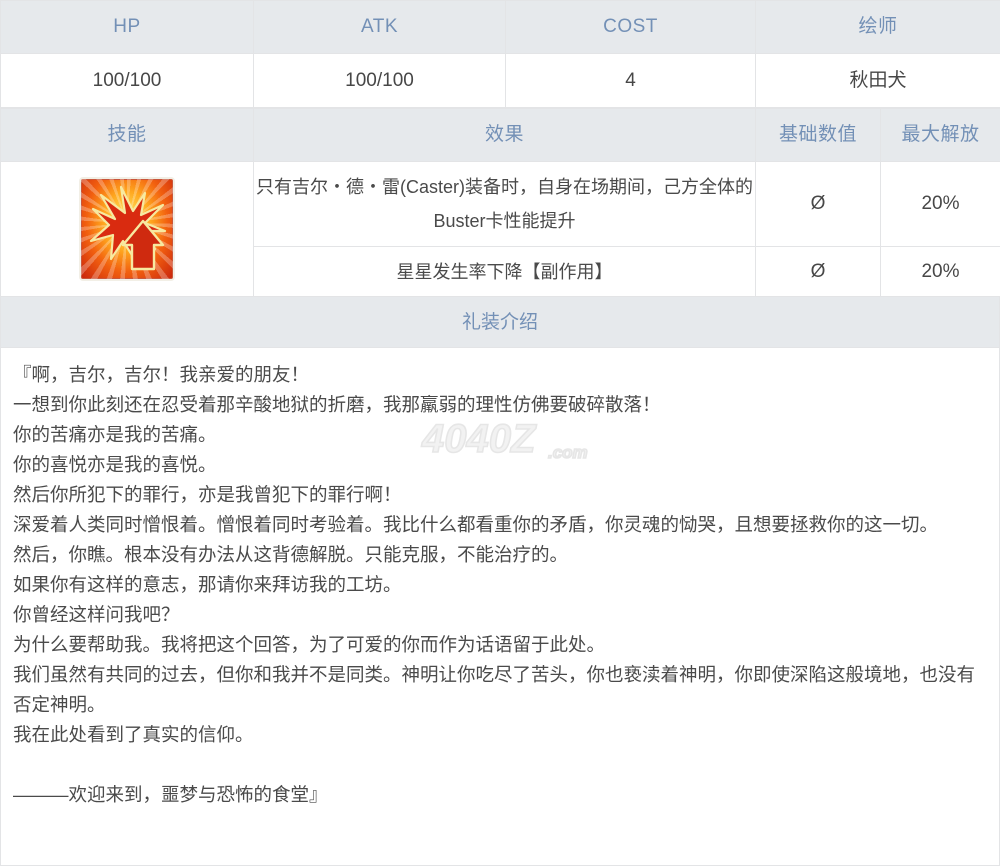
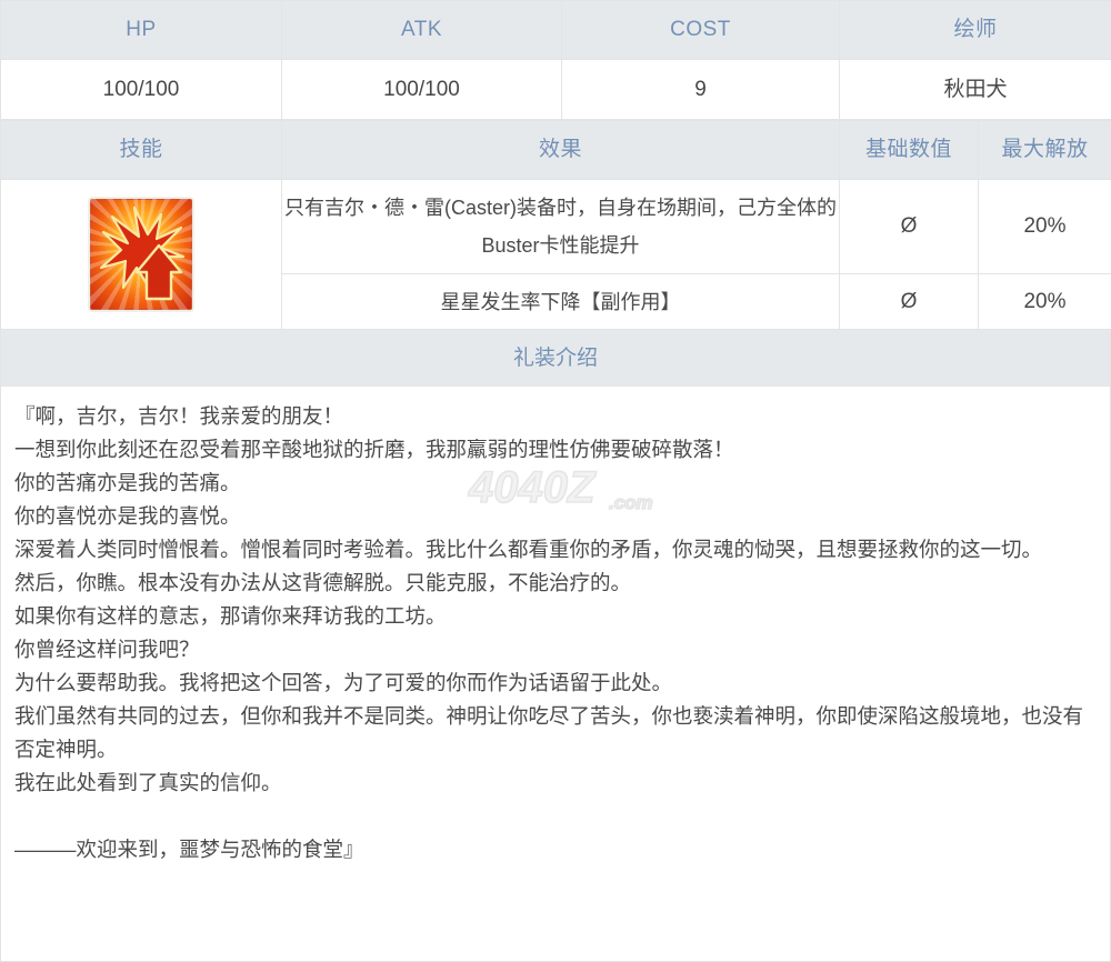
  HP	ATK	COST	绘师
- 100/100	100/100	4	秋田犬
+ 100/100	100/100	9	秋田犬
  技能	效果	基础数值	最大解放
  	只有吉尔・德・雷(Caster)装备时，自身在场期间，己方全体的Buster卡性能提升	Ø	20%
  星星发生率下降【副作用】	Ø	20%
  礼装介绍
  『啊，吉尔，吉尔！我亲爱的朋友！
  一想到你此刻还在忍受着那辛酸地狱的折磨，我那羸弱的理性仿佛要破碎散落！
  你的苦痛亦是我的苦痛。
  你的喜悦亦是我的喜悦。
- 然后你所犯下的罪行，亦是我曾犯下的罪行啊！
  深爱着人类同时憎恨着。憎恨着同时考验着。我比什么都看重你的矛盾，你灵魂的恸哭，且想要拯救你的这一切。
  然后，你瞧。根本没有办法从这背德解脱。只能克服，不能治疗的。
  如果你有这样的意志，那请你来拜访我的工坊。
  你曾经这样问我吧？
  为什么要帮助我。我将把这个回答，为了可爱的你而作为话语留于此处。
  我们虽然有共同的过去，但你和我并不是同类。神明让你吃尽了苦头，你也亵渎着神明，你即使深陷这般境地，也没有否定神明。
  我在此处看到了真实的信仰。
  ———欢迎来到，噩梦与恐怖的食堂』
  4040Z
  .com
